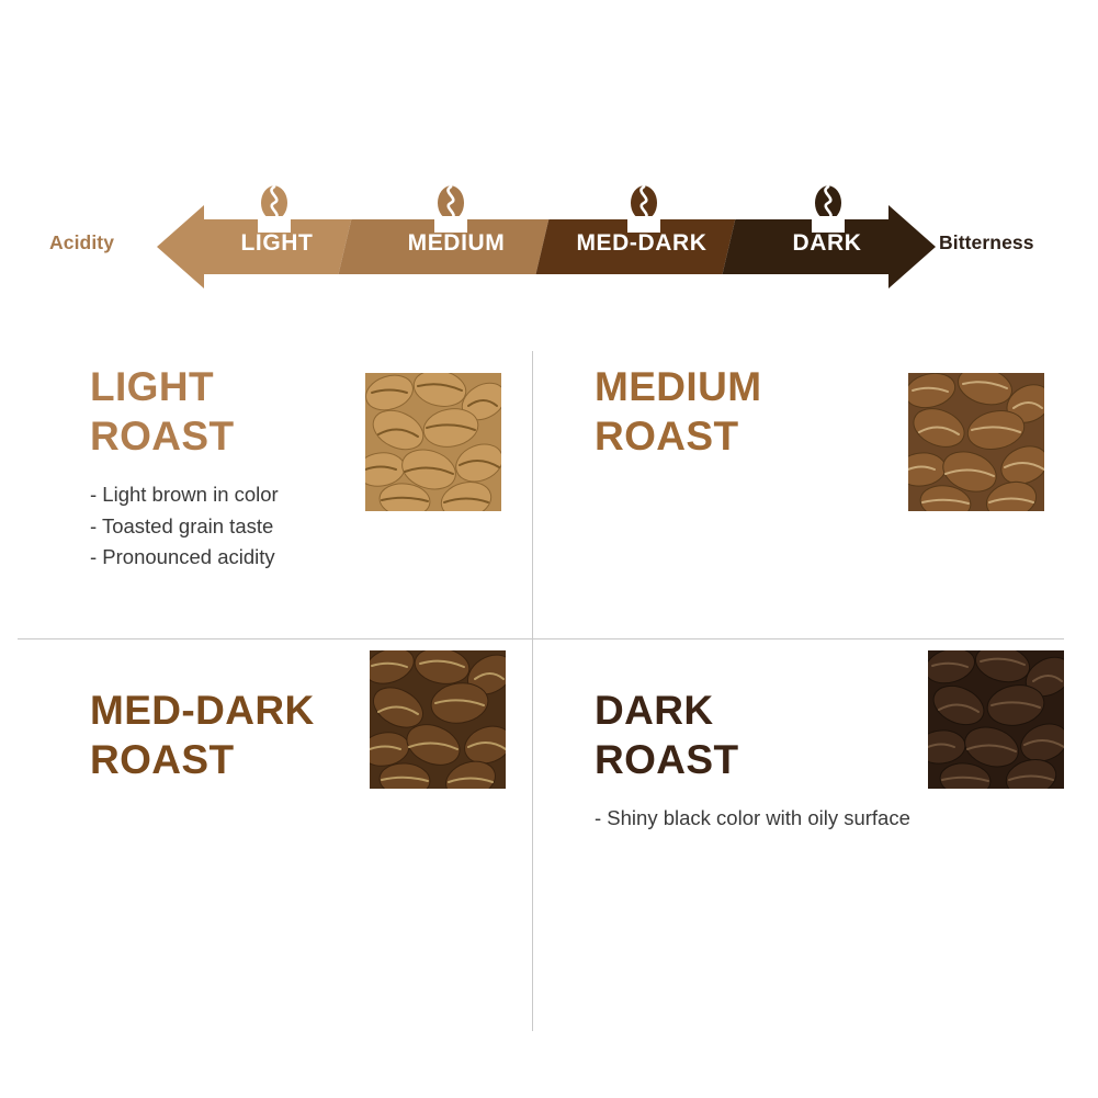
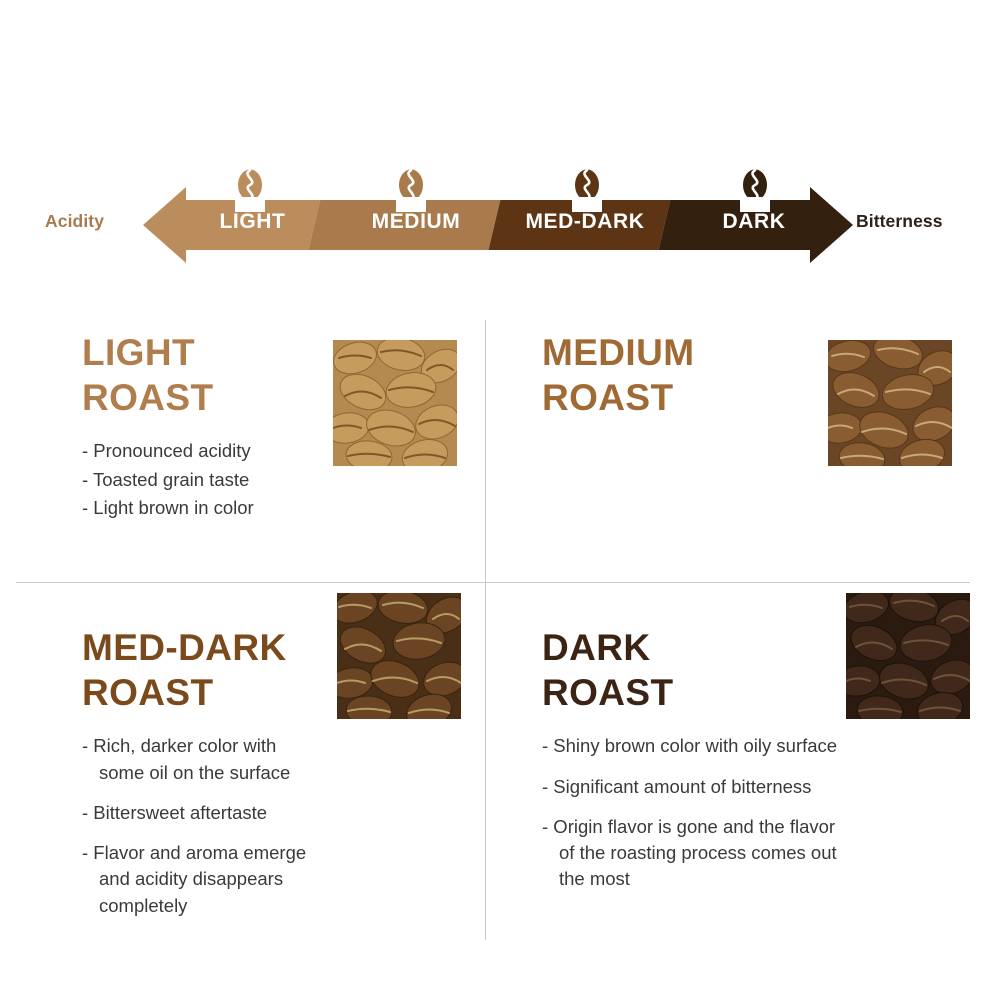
  Acidity
  Bitterness
  LIGHT
  MEDIUM
  MED-DARK
  DARK
  LIGHT
  ROAST
- - Light brown in color
+ - Pronounced acidity
  - Toasted grain taste
- - Pronounced acidity
+ - Light brown in color
  MEDIUM
  ROAST
  MED-DARK
  ROAST
+ - Rich, darker color with
+ some oil on the surface
+ - Bittersweet aftertaste
+ - Flavor and aroma emerge
+ and acidity disappears
+ completely
  DARK
  ROAST
- - Shiny black color with oily surface
+ - Shiny brown color with oily surface
+ - Significant amount of bitterness
+ - Origin flavor is gone and the flavor
+ of the roasting process comes out
+ the most
